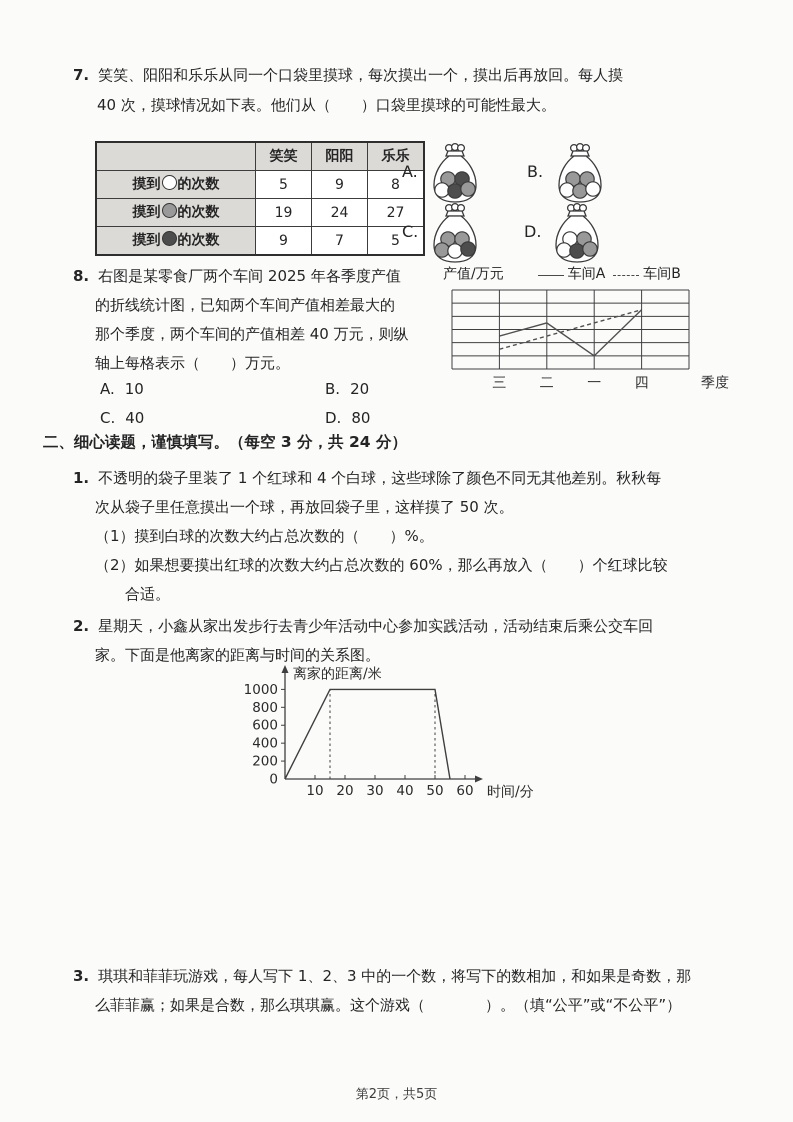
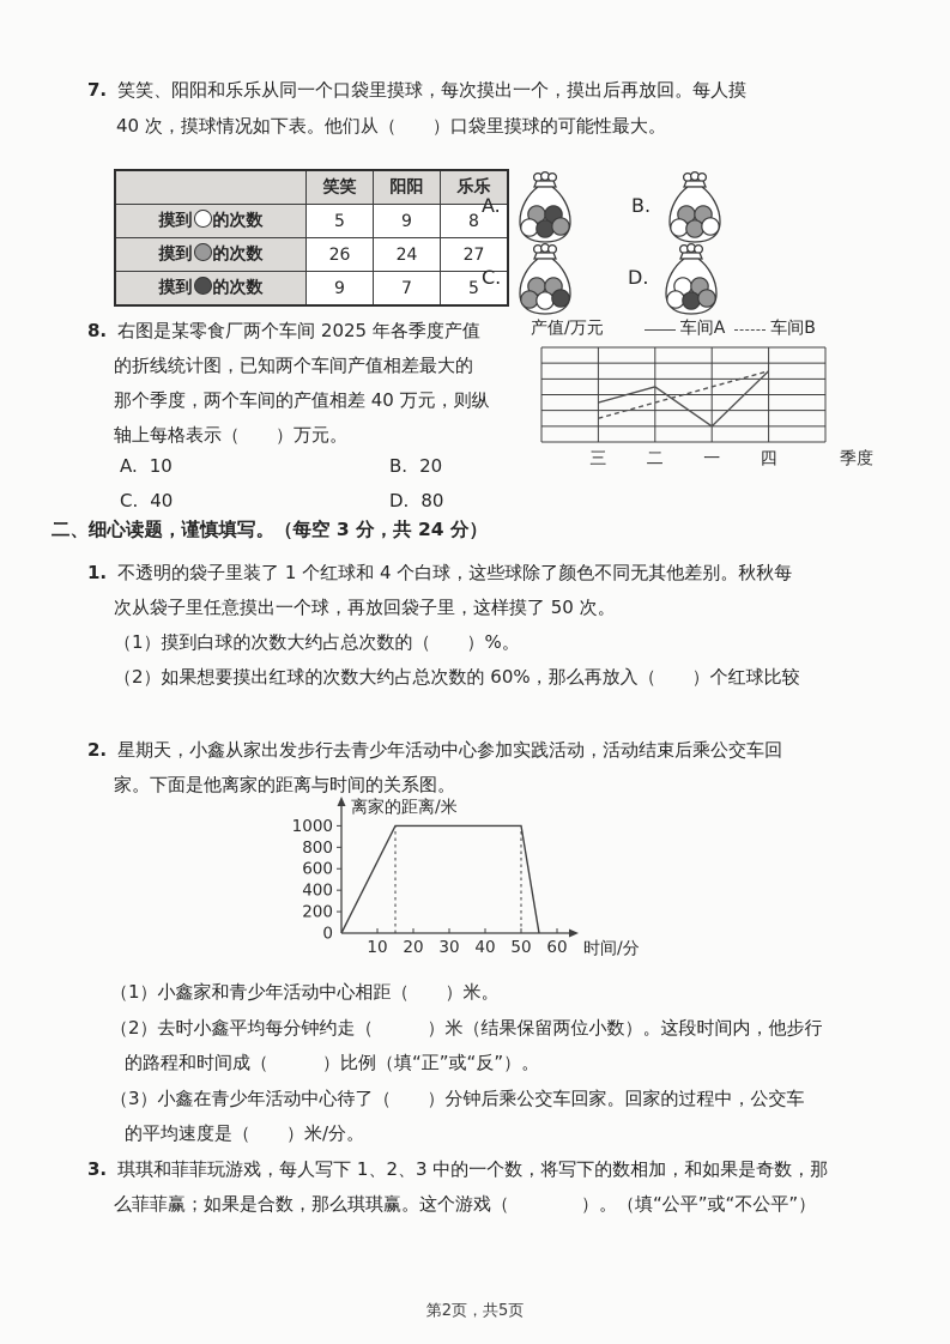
  7. 笑笑、阳阳和乐乐从同一个口袋里摸球，每次摸出一个，摸出后再放回。每人摸
  40 次，摸球情况如下表。他们从（ ）口袋里摸球的可能性最大。
  	笑笑	阳阳	乐乐
  摸到 的次数	5	9	8
- 摸到 的次数	19	24	27
+ 摸到 的次数	26	24	27
  摸到 的次数	9	7	5
  A.
  B.
  C.
  D.
  8. 右图是某零食厂两个车间 2025 年各季度产值
  的折线统计图，已知两个车间产值相差最大的
  那个季度，两个车间的产值相差 40 万元，则纵
  轴上每格表示（ ）万元。
  A. 10
  B. 20
  C. 40
  D. 80
  产值/万元
  车间A
  车间B
  三
  二
  一
  四
  季度
  二、细心读题，谨慎填写。（每空 3 分，共 24 分）
  1. 不透明的袋子里装了 1 个红球和 4 个白球，这些球除了颜色不同无其他差别。秋秋每
  次从袋子里任意摸出一个球，再放回袋子里，这样摸了 50 次。
  （1）摸到白球的次数大约占总次数的（ ）%。
  （2）如果想要摸出红球的次数大约占总次数的 60%，那么再放入（ ）个红球比较
- 合适。
  2. 星期天，小鑫从家出发步行去青少年活动中心参加实践活动，活动结束后乘公交车回
  家。下面是他离家的距离与时间的关系图。
  0
  200
  400
  600
  800
  1000
  10
  20
  30
  40
  50
  60
  离家的距离/米
  时间/分
+ （1）小鑫家和青少年活动中心相距（ ）米。
+ （2）去时小鑫平均每分钟约走（ ）米（结果保留两位小数）。这段时间内，他步行
+ 的路程和时间成（ ）比例（填“正”或“反”）。
+ （3）小鑫在青少年活动中心待了（ ）分钟后乘公交车回家。回家的过程中，公交车
+ 的平均速度是（ ）米/分。
  3. 琪琪和菲菲玩游戏，每人写下 1、2、3 中的一个数，将写下的数相加，和如果是奇数，那
  么菲菲赢；如果是合数，那么琪琪赢。这个游戏（ ）。（填“公平”或“不公平”）
  第2页，共5页
